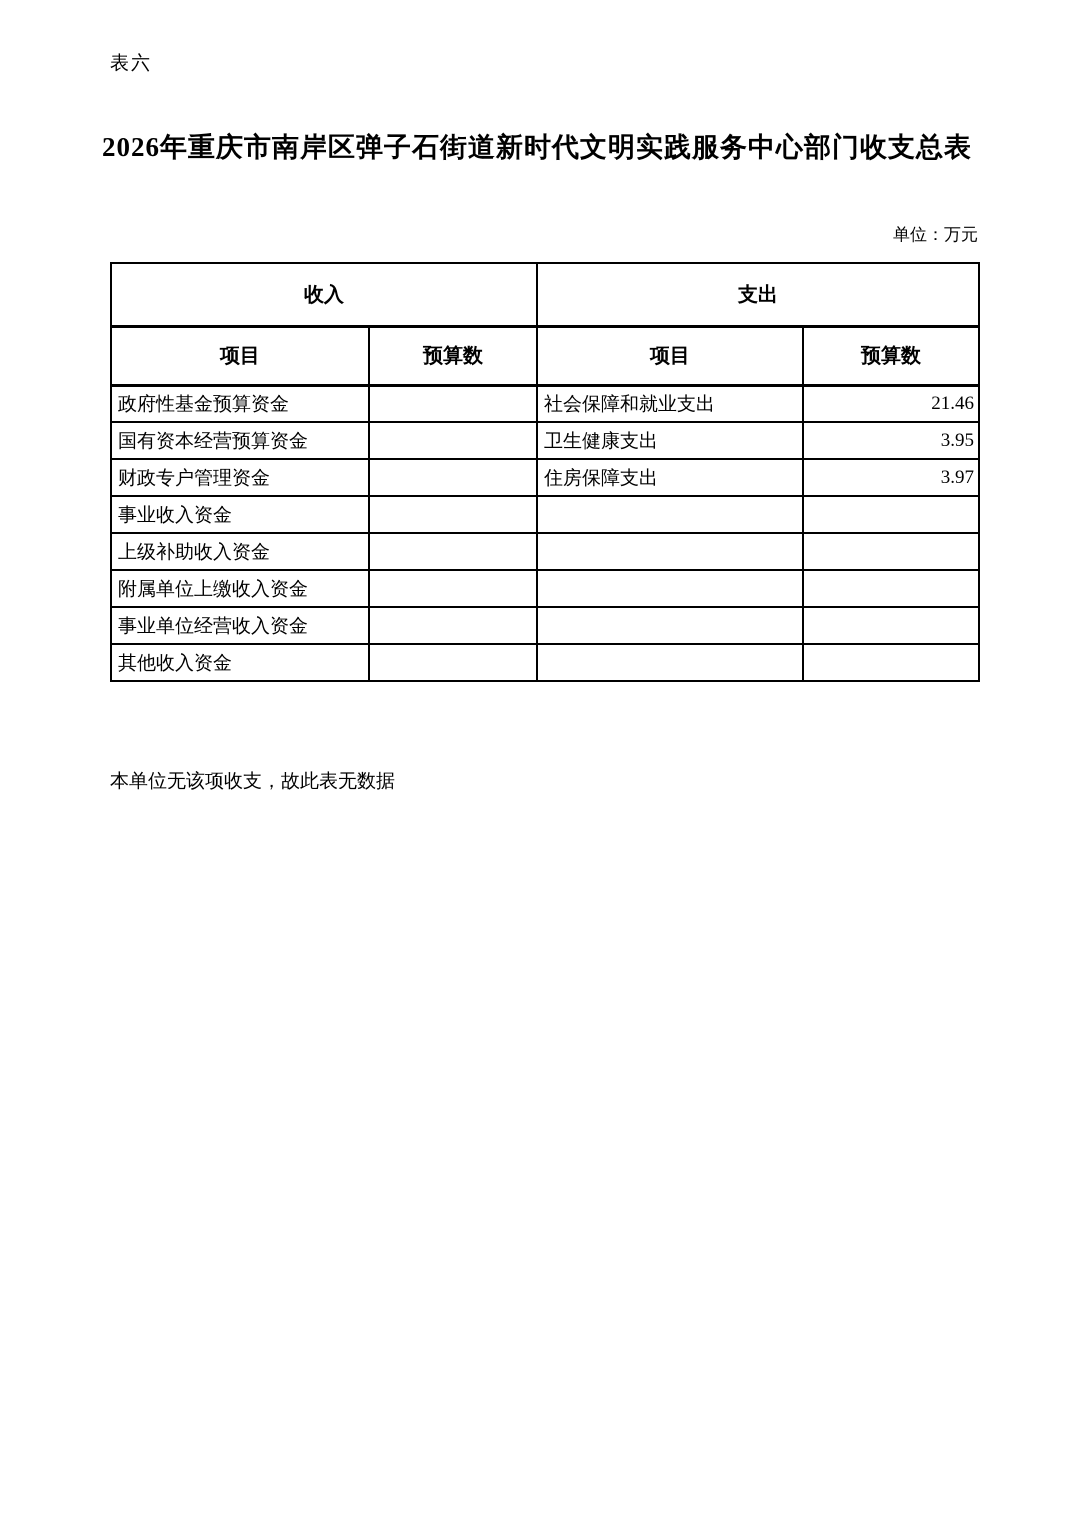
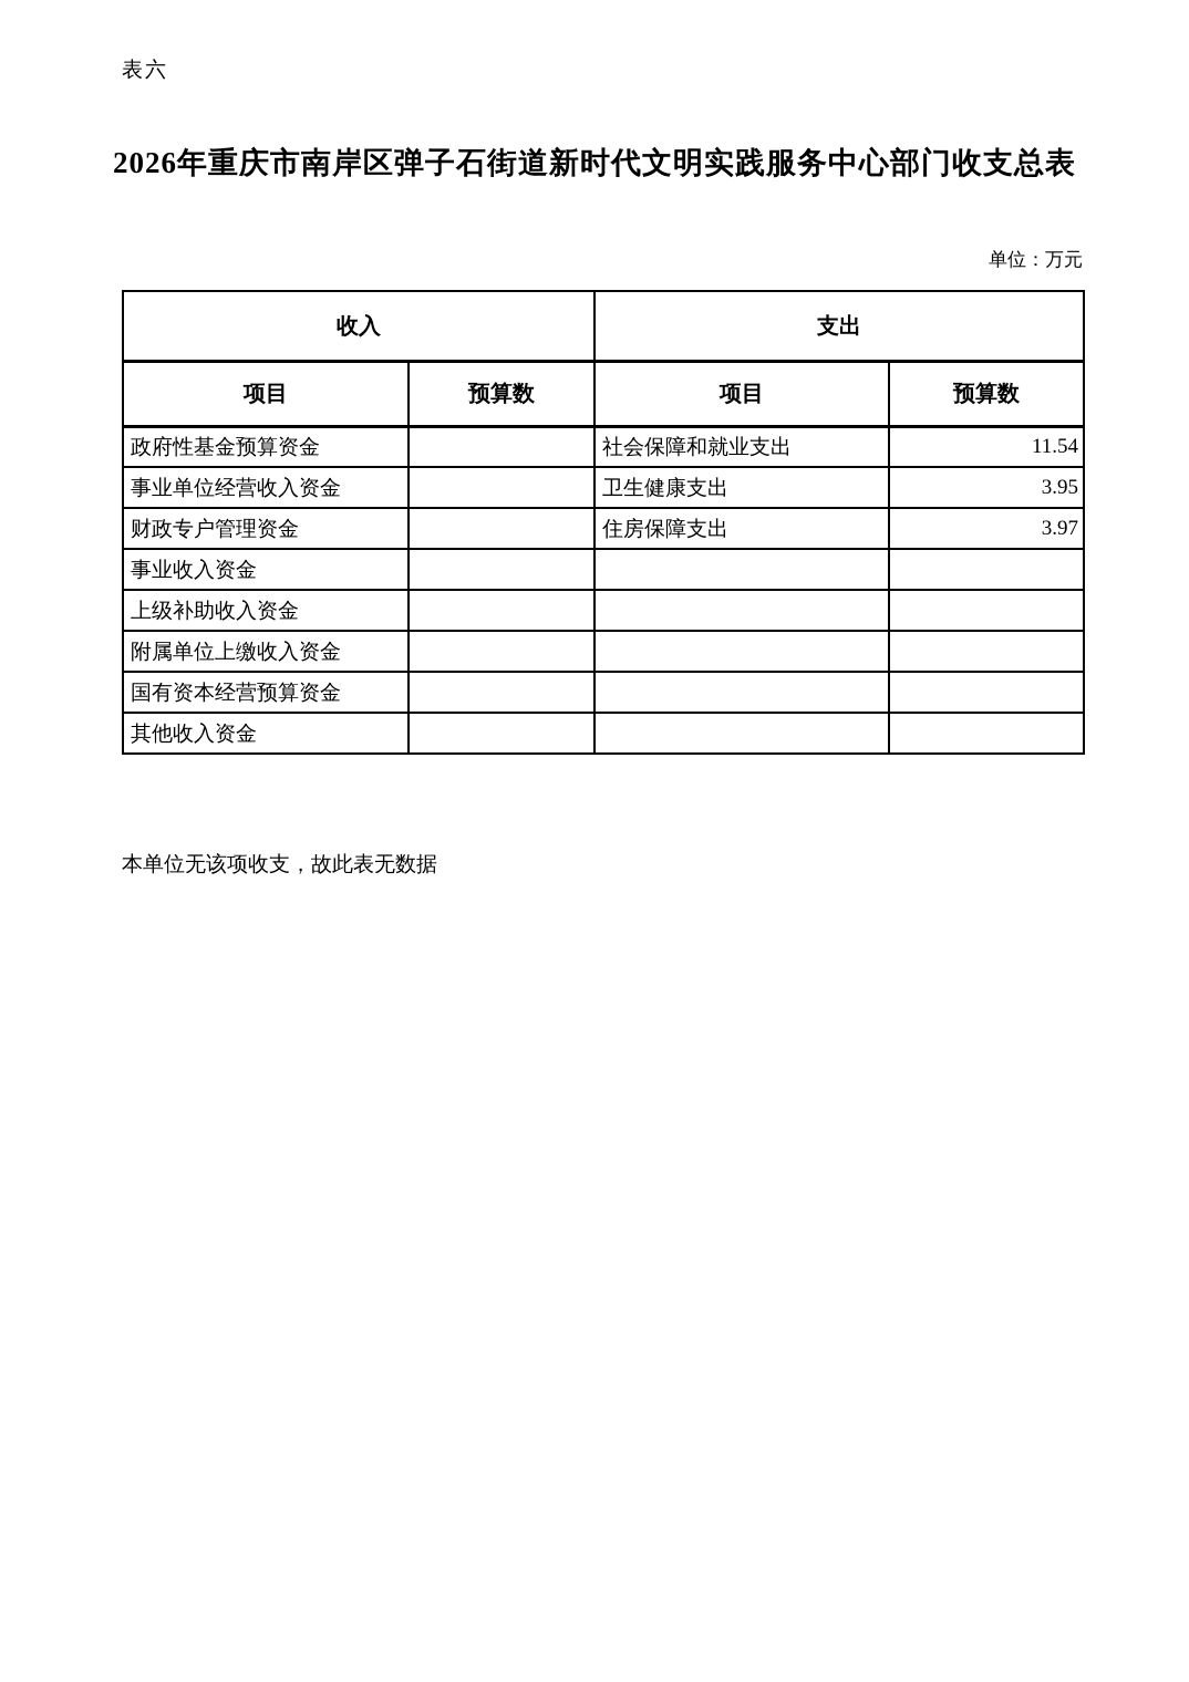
  表六
  2026年重庆市南岸区弹子石街道新时代文明实践服务中心部门收支总表
  单位：万元
  收入	支出
  项目	预算数	项目	预算数
- 政府性基金预算资金		社会保障和就业支出	21.46
+ 政府性基金预算资金		社会保障和就业支出	11.54
- 国有资本经营预算资金		卫生健康支出	3.95
+ 事业单位经营收入资金		卫生健康支出	3.95
  财政专户管理资金		住房保障支出	3.97
  事业收入资金
  上级补助收入资金
  附属单位上缴收入资金
- 事业单位经营收入资金
+ 国有资本经营预算资金
  其他收入资金
  本单位无该项收支，故此表无数据
